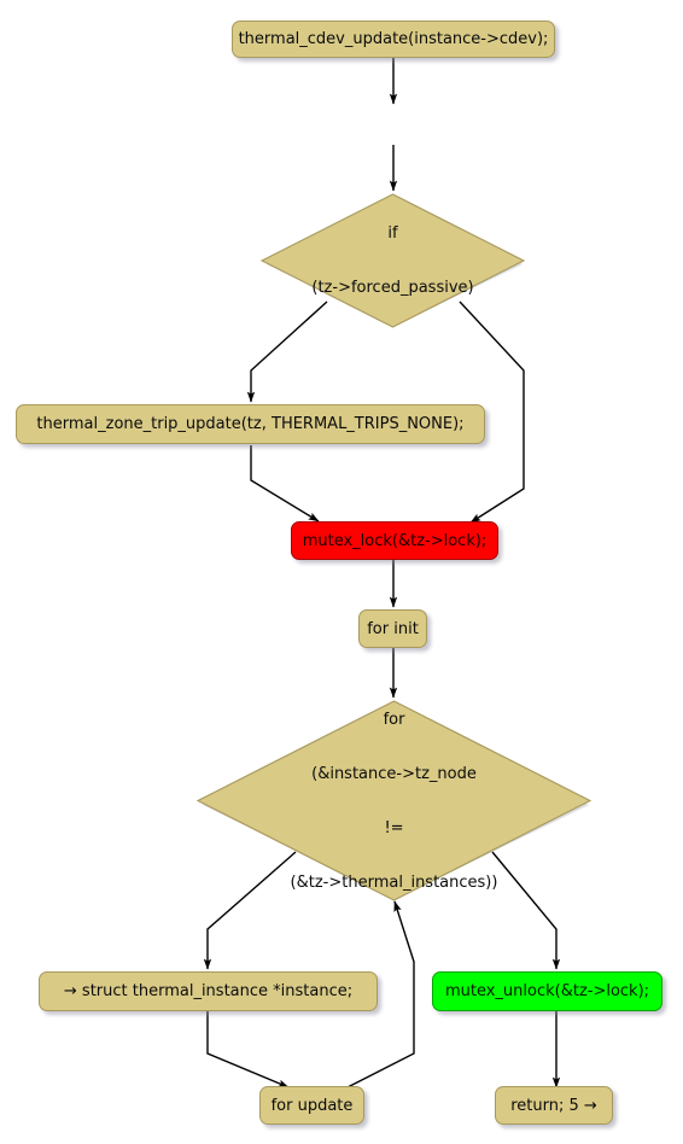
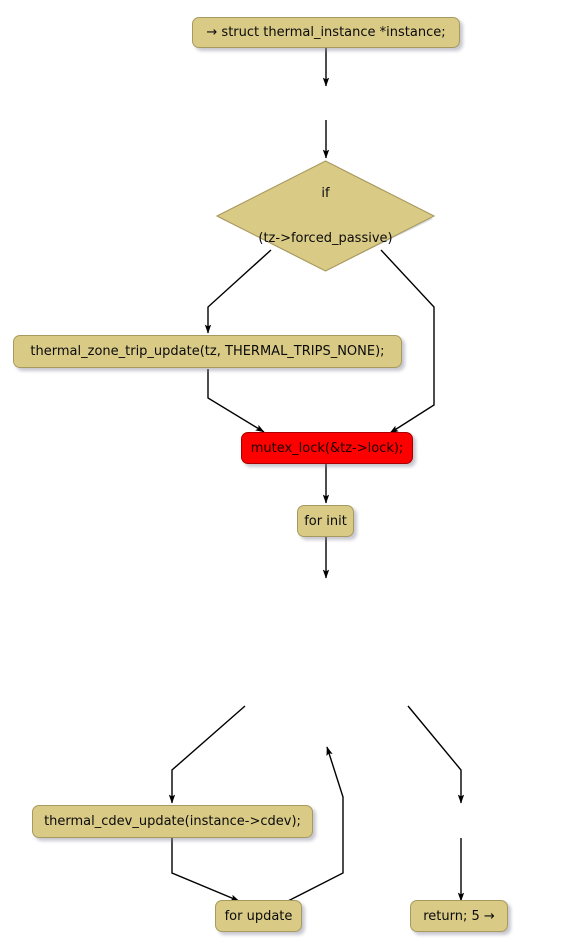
- thermal_cdev_update(instance->cdev);
+ → struct thermal_instance *instance;
  if
  (tz->forced_passive)
  thermal_zone_trip_update(tz, THERMAL_TRIPS_NONE);
  mutex_lock(&tz->lock);
  for init
- for
- (&instance->tz_node
- !=
- (&tz->thermal_instances))
- → struct thermal_instance *instance;
+ thermal_cdev_update(instance->cdev);
- mutex_unlock(&tz->lock);
  for update
  return; 5 →
